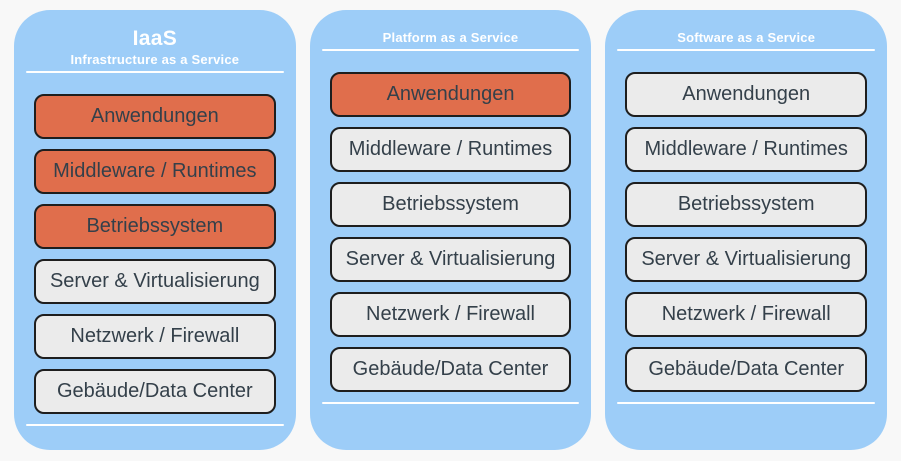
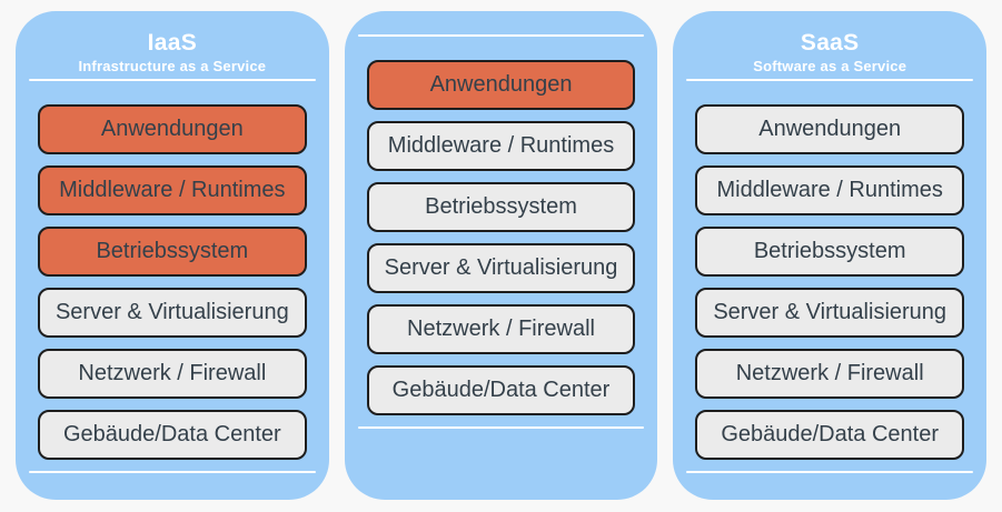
  IaaS
  Infrastructure as a Service
  Anwendungen
  Middleware / Runtimes
  Betriebssystem
  Server & Virtualisierung
  Netzwerk / Firewall
  Gebäude/Data Center
- Platform as a Service
  Anwendungen
  Middleware / Runtimes
  Betriebssystem
  Server & Virtualisierung
  Netzwerk / Firewall
  Gebäude/Data Center
+ SaaS
  Software as a Service
  Anwendungen
  Middleware / Runtimes
  Betriebssystem
  Server & Virtualisierung
  Netzwerk / Firewall
  Gebäude/Data Center
